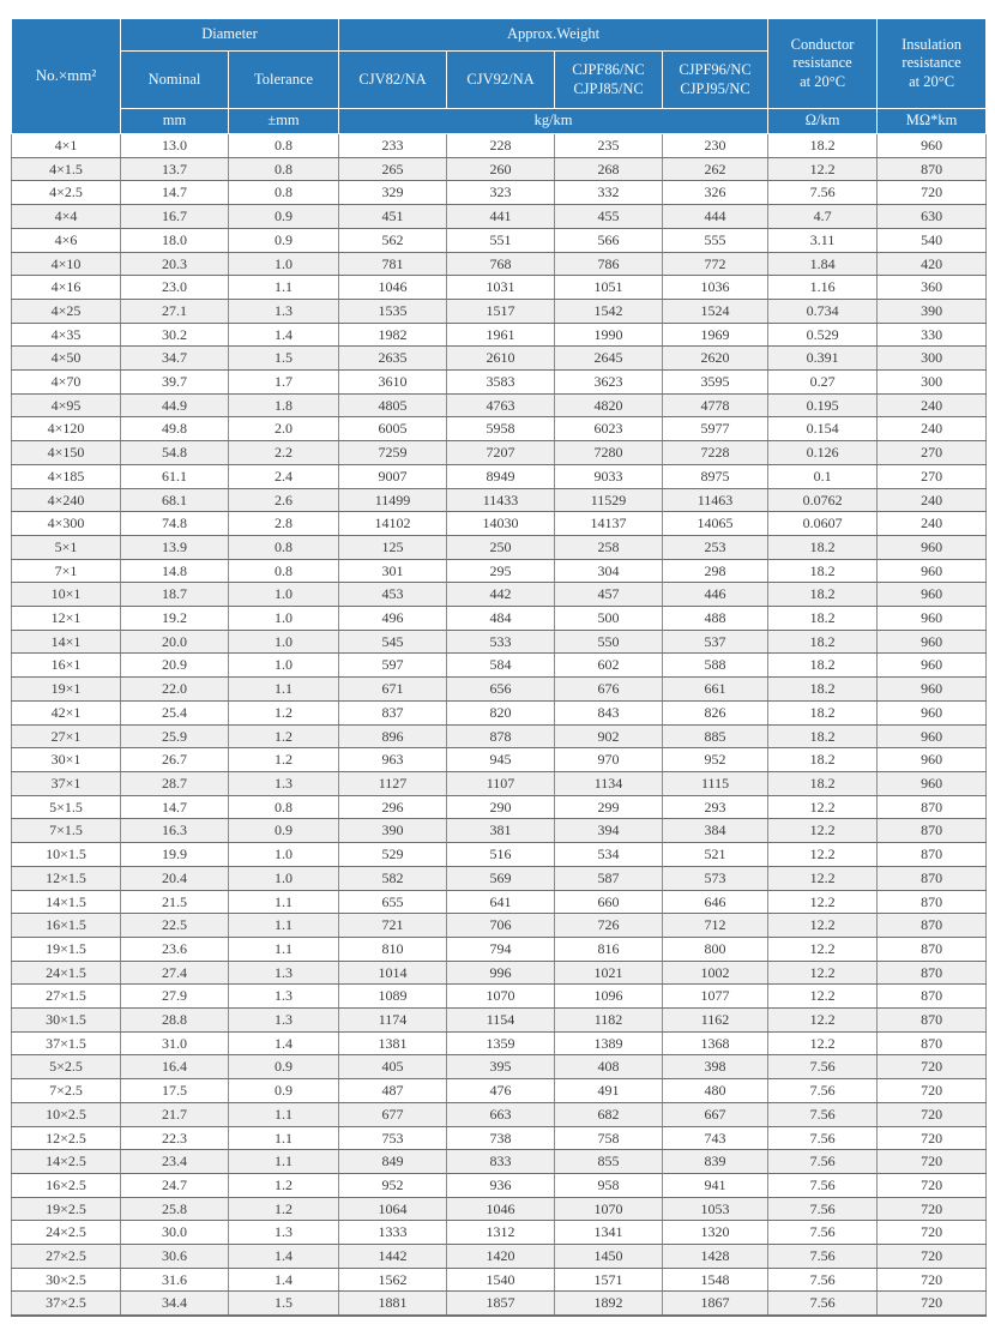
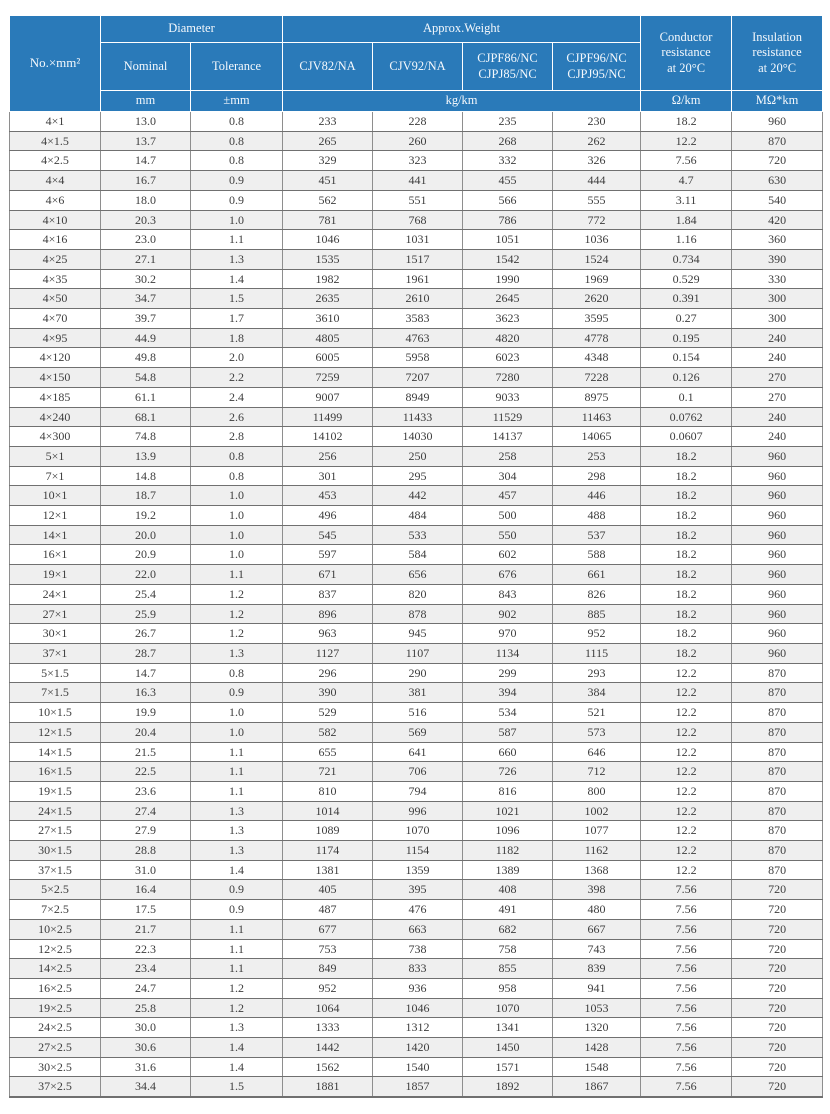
  No.×mm²	Diameter	Approx.Weight	Conductor resistance at 20°C	Insulation resistance at 20°C
  Nominal	Tolerance	CJV82/NA	CJV92/NA	CJPF86/NC CJPJ85/NC	CJPF96/NC CJPJ95/NC
  mm	±mm	kg/km	Ω/km	MΩ*km
  4×1	13.0	0.8	233	228	235	230	18.2	960
  4×1.5	13.7	0.8	265	260	268	262	12.2	870
  4×2.5	14.7	0.8	329	323	332	326	7.56	720
  4×4	16.7	0.9	451	441	455	444	4.7	630
  4×6	18.0	0.9	562	551	566	555	3.11	540
  4×10	20.3	1.0	781	768	786	772	1.84	420
  4×16	23.0	1.1	1046	1031	1051	1036	1.16	360
  4×25	27.1	1.3	1535	1517	1542	1524	0.734	390
  4×35	30.2	1.4	1982	1961	1990	1969	0.529	330
  4×50	34.7	1.5	2635	2610	2645	2620	0.391	300
  4×70	39.7	1.7	3610	3583	3623	3595	0.27	300
  4×95	44.9	1.8	4805	4763	4820	4778	0.195	240
- 4×120	49.8	2.0	6005	5958	6023	5977	0.154	240
+ 4×120	49.8	2.0	6005	5958	6023	4348	0.154	240
  4×150	54.8	2.2	7259	7207	7280	7228	0.126	270
  4×185	61.1	2.4	9007	8949	9033	8975	0.1	270
  4×240	68.1	2.6	11499	11433	11529	11463	0.0762	240
  4×300	74.8	2.8	14102	14030	14137	14065	0.0607	240
- 5×1	13.9	0.8	125	250	258	253	18.2	960
+ 5×1	13.9	0.8	256	250	258	253	18.2	960
  7×1	14.8	0.8	301	295	304	298	18.2	960
  10×1	18.7	1.0	453	442	457	446	18.2	960
  12×1	19.2	1.0	496	484	500	488	18.2	960
  14×1	20.0	1.0	545	533	550	537	18.2	960
  16×1	20.9	1.0	597	584	602	588	18.2	960
  19×1	22.0	1.1	671	656	676	661	18.2	960
- 42×1	25.4	1.2	837	820	843	826	18.2	960
+ 24×1	25.4	1.2	837	820	843	826	18.2	960
  27×1	25.9	1.2	896	878	902	885	18.2	960
  30×1	26.7	1.2	963	945	970	952	18.2	960
  37×1	28.7	1.3	1127	1107	1134	1115	18.2	960
  5×1.5	14.7	0.8	296	290	299	293	12.2	870
  7×1.5	16.3	0.9	390	381	394	384	12.2	870
  10×1.5	19.9	1.0	529	516	534	521	12.2	870
  12×1.5	20.4	1.0	582	569	587	573	12.2	870
  14×1.5	21.5	1.1	655	641	660	646	12.2	870
  16×1.5	22.5	1.1	721	706	726	712	12.2	870
  19×1.5	23.6	1.1	810	794	816	800	12.2	870
  24×1.5	27.4	1.3	1014	996	1021	1002	12.2	870
  27×1.5	27.9	1.3	1089	1070	1096	1077	12.2	870
  30×1.5	28.8	1.3	1174	1154	1182	1162	12.2	870
  37×1.5	31.0	1.4	1381	1359	1389	1368	12.2	870
  5×2.5	16.4	0.9	405	395	408	398	7.56	720
  7×2.5	17.5	0.9	487	476	491	480	7.56	720
  10×2.5	21.7	1.1	677	663	682	667	7.56	720
  12×2.5	22.3	1.1	753	738	758	743	7.56	720
  14×2.5	23.4	1.1	849	833	855	839	7.56	720
  16×2.5	24.7	1.2	952	936	958	941	7.56	720
  19×2.5	25.8	1.2	1064	1046	1070	1053	7.56	720
  24×2.5	30.0	1.3	1333	1312	1341	1320	7.56	720
  27×2.5	30.6	1.4	1442	1420	1450	1428	7.56	720
  30×2.5	31.6	1.4	1562	1540	1571	1548	7.56	720
  37×2.5	34.4	1.5	1881	1857	1892	1867	7.56	720
